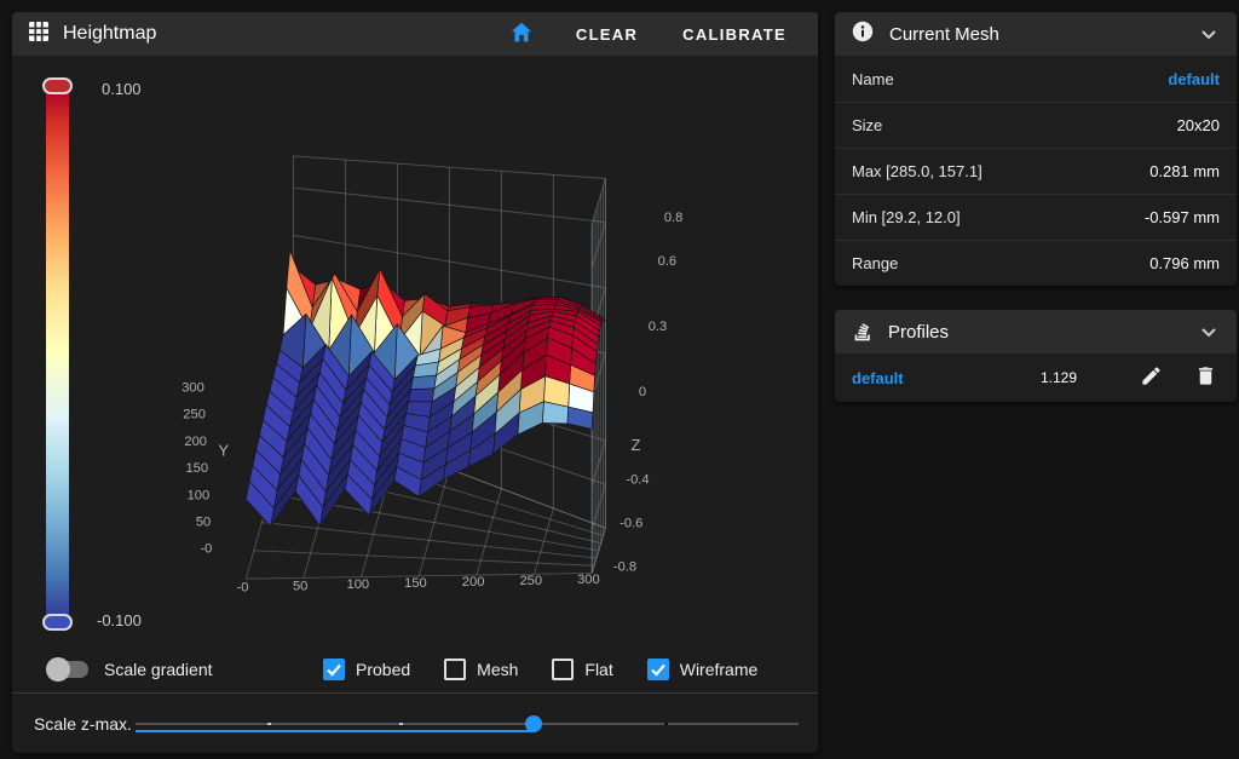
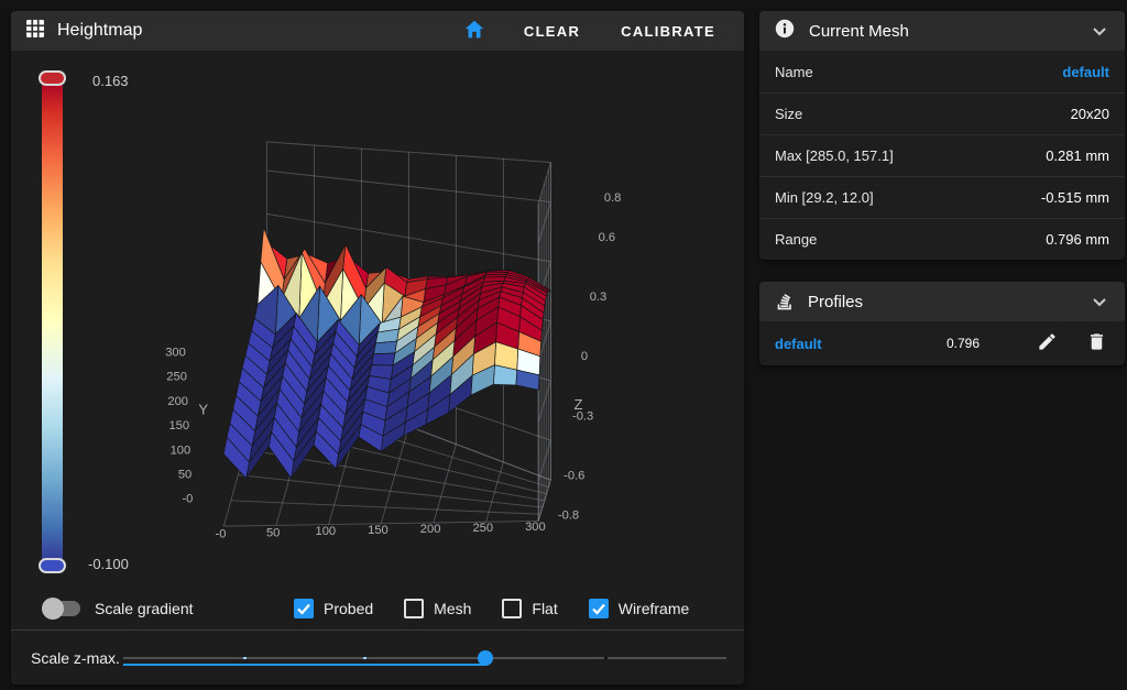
  Heightmap
  CLEAR
  CALIBRATE
  -0
  50
  100
  150
  200
  250
  300
  -0
  50
  100
  150
  200
  250
  300
  0.8
  0.6
  0.3
  0
- -0.4
+ -0.3
  -0.6
  -0.8
  Y
  Z
- 0.100
+ 0.163
  -0.100
  Scale gradient
  Probed
  Mesh
  Flat
  Wireframe
  Scale z-max.
  Current Mesh
  Name
  default
  Size
  20x20
  Max [285.0, 157.1]
  0.281 mm
  Min [29.2, 12.0]
- -0.597 mm
+ -0.515 mm
  Range
  0.796 mm
  Profiles
  default
- 1.129
+ 0.796
